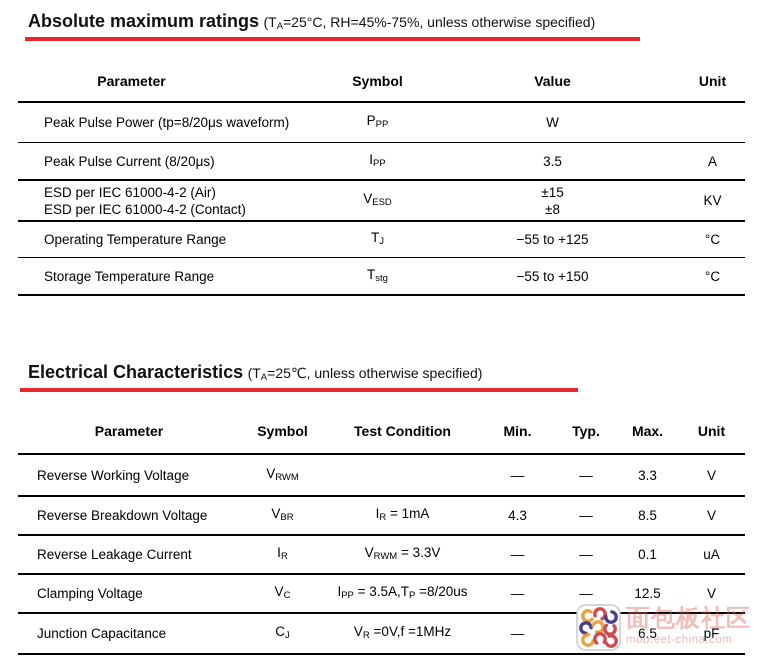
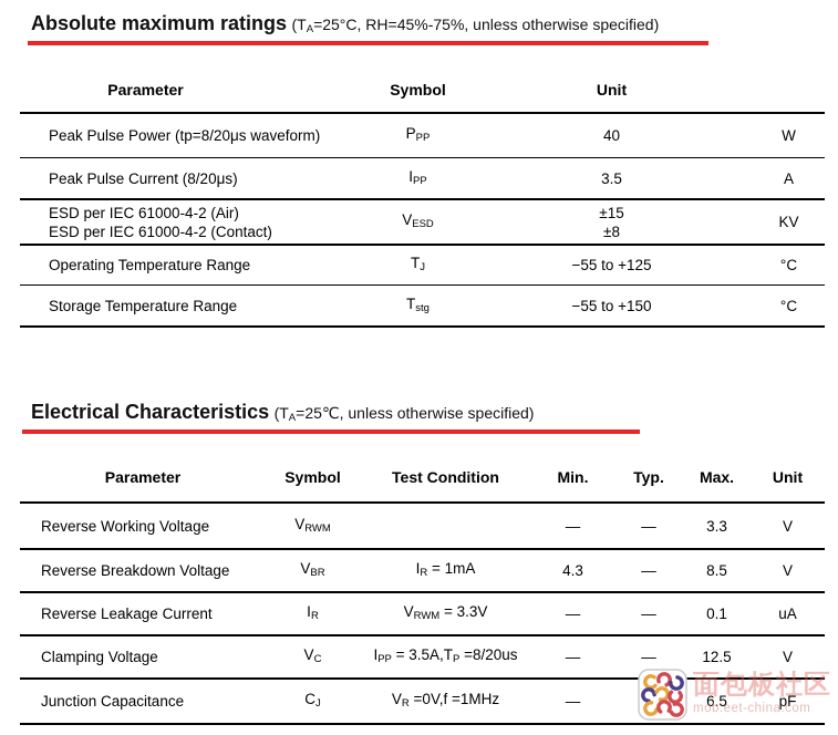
  Absolute maximum ratings (TA=25°C, RH=45%-75%, unless otherwise specified)
  Parameter
  Symbol
- Value
  Unit
  Peak Pulse Power (tp=8/20μs waveform)
  PPP
+ 40
  W
  Peak Pulse Current (8/20μs)
  IPP
  3.5
  A
  ESD per IEC 61000-4-2 (Air)
  ESD per IEC 61000-4-2 (Contact)
  VESD
  ±15
  ±8
  KV
  Operating Temperature Range
  TJ
  −55 to +125
  °C
  Storage Temperature Range
  Tstg
  −55 to +150
  °C
  Electrical Characteristics (TA=25℃, unless otherwise specified)
  Parameter
  Symbol
  Test Condition
  Min.
  Typ.
  Max.
  Unit
  Reverse Working Voltage
  VRWM
  —
  —
  3.3
  V
  Reverse Breakdown Voltage
  VBR
  IR = 1mA
  4.3
  —
  8.5
  V
  Reverse Leakage Current
  IR
  VRWM = 3.3V
  —
  —
  0.1
  uA
  Clamping Voltage
  VC
  IPP = 3.5A,TP =8/20us
  —
  —
  12.5
  V
  Junction Capacitance
  CJ
  VR =0V,f =1MHz
  —
  6.5
  pF
  面包板社区
  mob.eet-china.com
